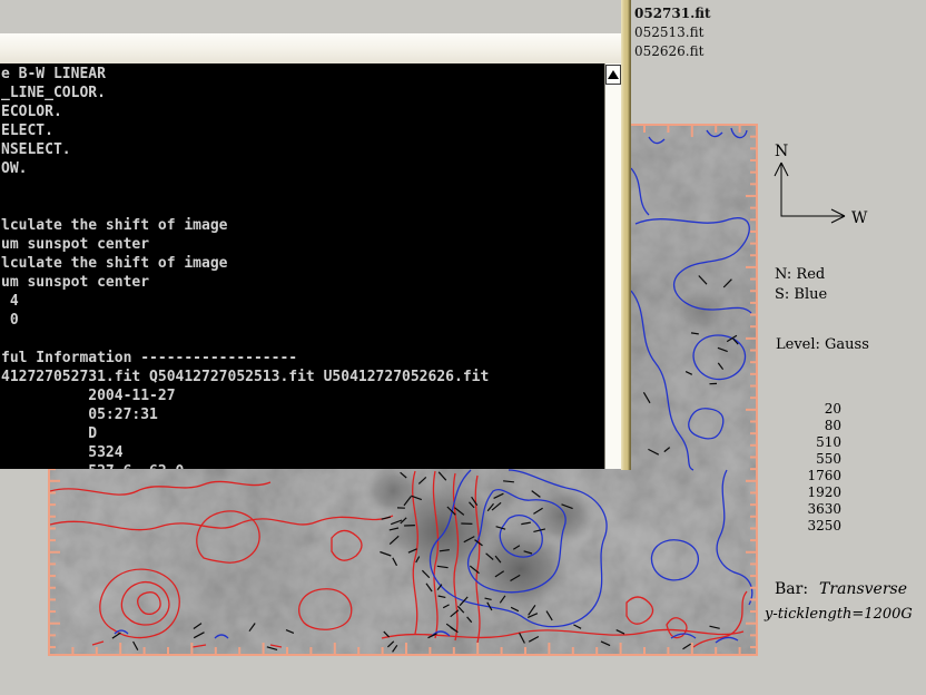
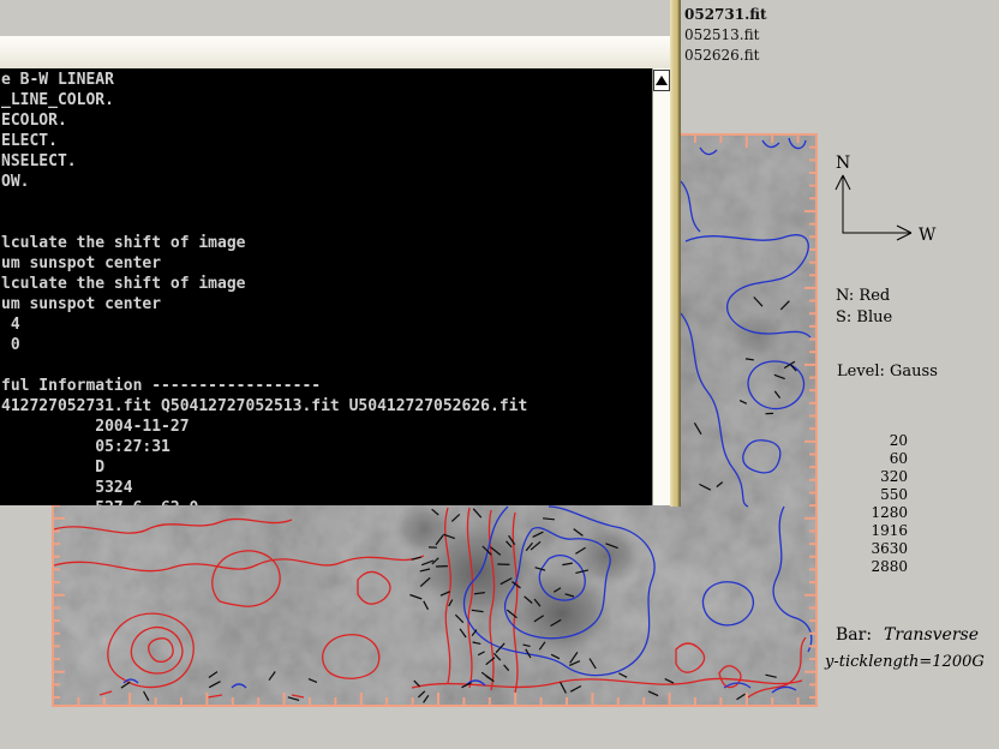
  052731.fit
  052513.fit
  052626.fit
  N
  W
  N: Red
  S: Blue
  Level: Gauss
  20
- 80
+ 60
- 510
+ 320
  550
- 1760
+ 1280
- 1920
+ 1916
  3630
- 3250
+ 2880
  Bar: Transverse
  y-ticklength=1200G
  e B-W LINEAR
  _LINE_COLOR.
  ECOLOR.
  ELECT.
  NSELECT.
  OW.
  lculate the shift of image
  um sunspot center
  lculate the shift of image
  um sunspot center
  4
  0
  ful Information ------------------
  412727052731.fit Q50412727052513.fit U50412727052626.fit
  2004-11-27
  05:27:31
  D
  5324
